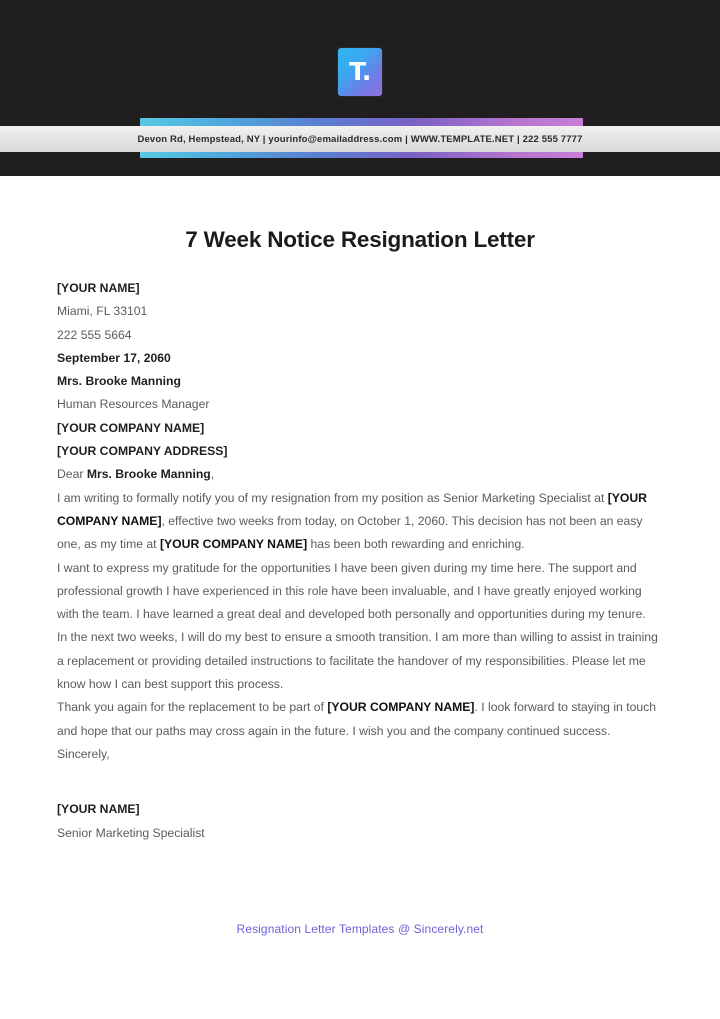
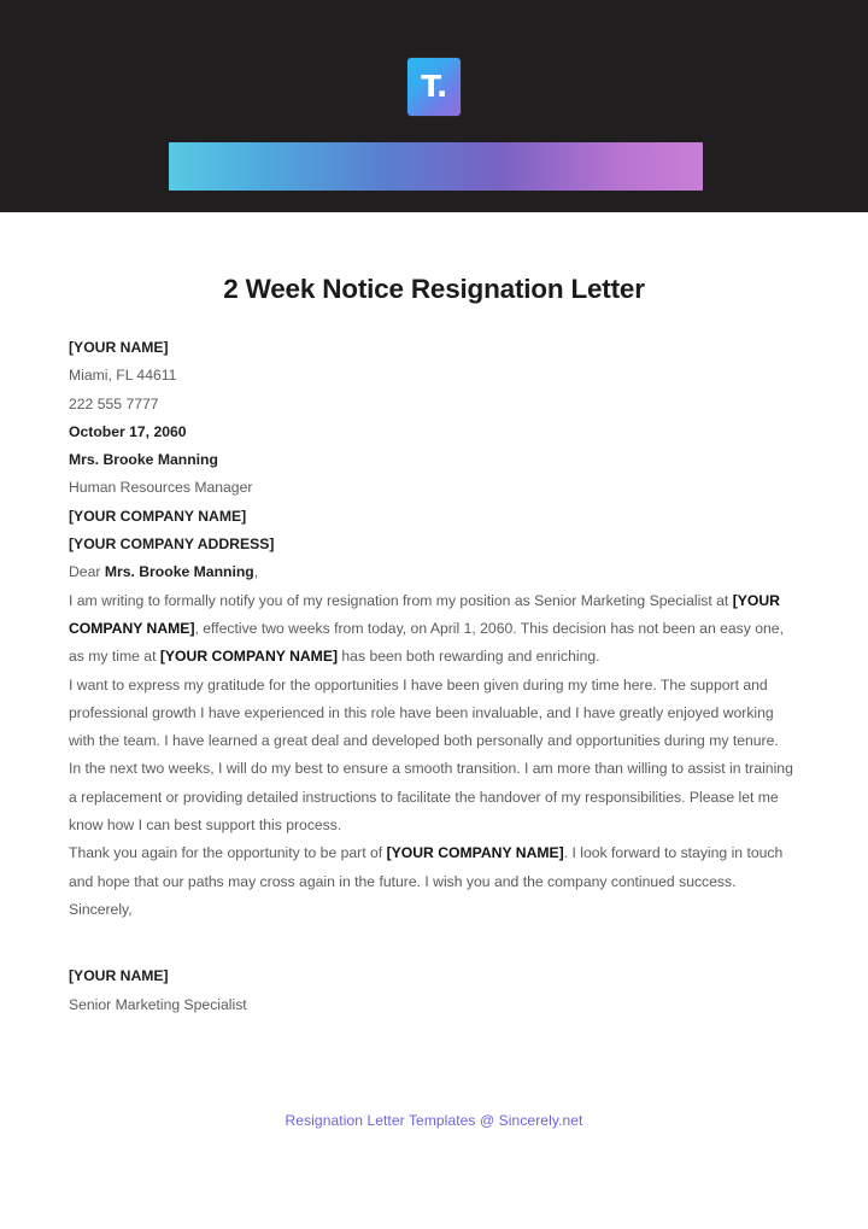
  T.
- Devon Rd, Hempstead, NY | yourinfo@emailaddress.com | WWW.TEMPLATE.NET | 222 555 7777
- 7 Week Notice Resignation Letter
+ 2 Week Notice Resignation Letter
  [YOUR NAME]
- Miami, FL 33101
+ Miami, FL 44611
- 222 555 5664
+ 222 555 7777
- September 17, 2060
+ October 17, 2060
  Mrs. Brooke Manning
  Human Resources Manager
  [YOUR COMPANY NAME]
  [YOUR COMPANY ADDRESS]
  Dear Mrs. Brooke Manning,
- I am writing to formally notify you of my resignation from my position as Senior Marketing Specialist at [YOUR COMPANY NAME], effective two weeks from today, on October 1, 2060. This decision has not been an easy one, as my time at [YOUR COMPANY NAME] has been both rewarding and enriching.
+ I am writing to formally notify you of my resignation from my position as Senior Marketing Specialist at [YOUR COMPANY NAME], effective two weeks from today, on April 1, 2060. This decision has not been an easy one, as my time at [YOUR COMPANY NAME] has been both rewarding and enriching.
  I want to express my gratitude for the opportunities I have been given during my time here. The support and professional growth I have experienced in this role have been invaluable, and I have greatly enjoyed working with the team. I have learned a great deal and developed both personally and opportunities during my tenure.
  In the next two weeks, I will do my best to ensure a smooth transition. I am more than willing to assist in training a replacement or providing detailed instructions to facilitate the handover of my responsibilities. Please let me know how I can best support this process.
- Thank you again for the replacement to be part of [YOUR COMPANY NAME]. I look forward to staying in touch and hope that our paths may cross again in the future. I wish you and the company continued success.
+ Thank you again for the opportunity to be part of [YOUR COMPANY NAME]. I look forward to staying in touch and hope that our paths may cross again in the future. I wish you and the company continued success.
  Sincerely,
  [YOUR NAME]
  Senior Marketing Specialist
  Resignation Letter Templates @ Sincerely.net
